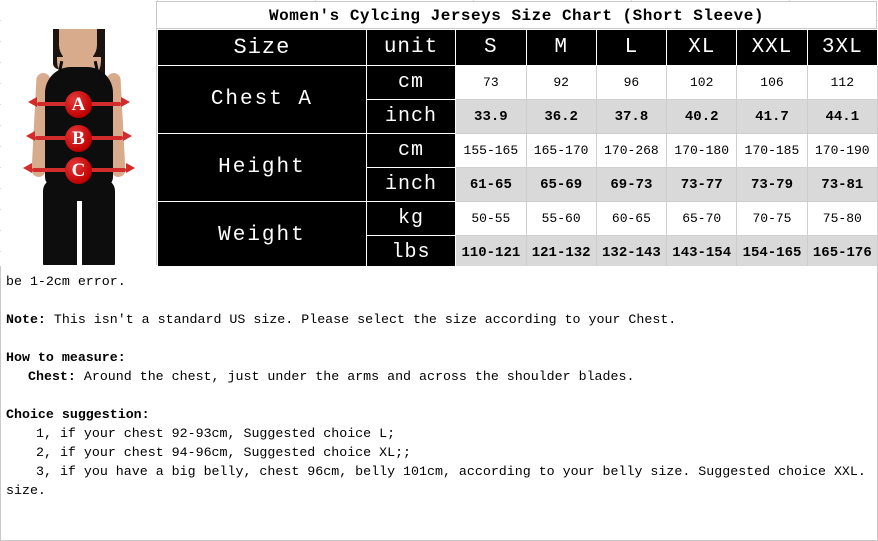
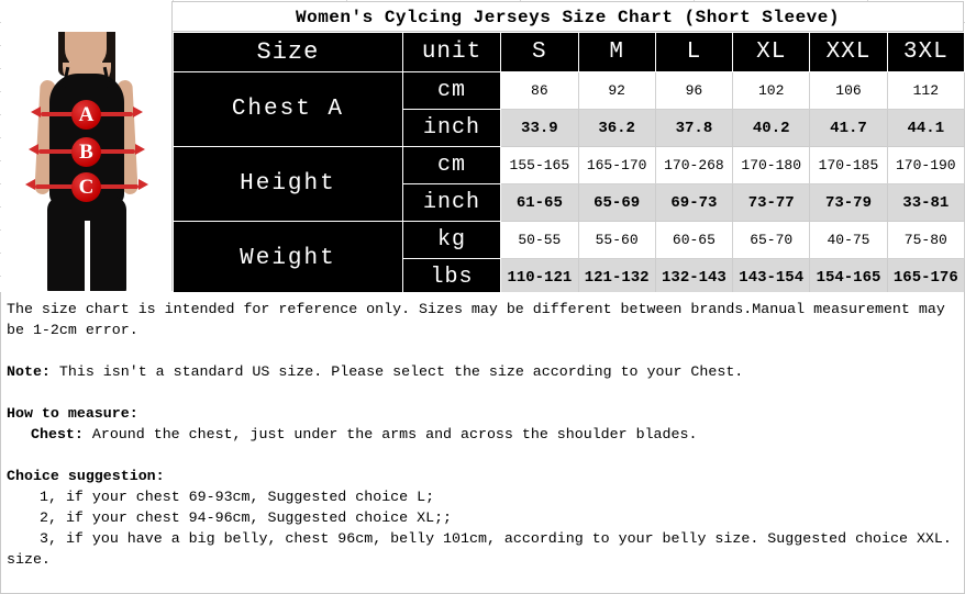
  A
  B
  C
  Women's Cylcing Jerseys Size Chart (Short Sleeve)
  Size	unit	S	M	L	XL	XXL	3XL
- Chest A	cm	73	92	96	102	106	112
+ Chest A	cm	86	92	96	102	106	112
  inch	33.9	36.2	37.8	40.2	41.7	44.1
  Height	cm	155-165	165-170	170-268	170-180	170-185	170-190
- inch	61-65	65-69	69-73	73-77	73-79	73-81
+ inch	61-65	65-69	69-73	73-77	73-79	33-81
- Weight	kg	50-55	55-60	60-65	65-70	70-75	75-80
+ Weight	kg	50-55	55-60	60-65	65-70	40-75	75-80
  lbs	110-121	121-132	132-143	143-154	154-165	165-176
+ The size chart is intended for reference only. Sizes may be different between brands.Manual measurement may
  be 1-2cm error.
  Note: This isn't a standard US size. Please select the size according to your Chest.
  How to measure:
  Chest: Around the chest, just under the arms and across the shoulder blades.
  Choice suggestion:
- 1, if your chest 92-93cm, Suggested choice L;
+ 1, if your chest 69-93cm, Suggested choice L;
  2, if your chest 94-96cm, Suggested choice XL;;
  3, if you have a big belly, chest 96cm, belly 101cm, according to your belly size. Suggested choice XXL.
  size.
